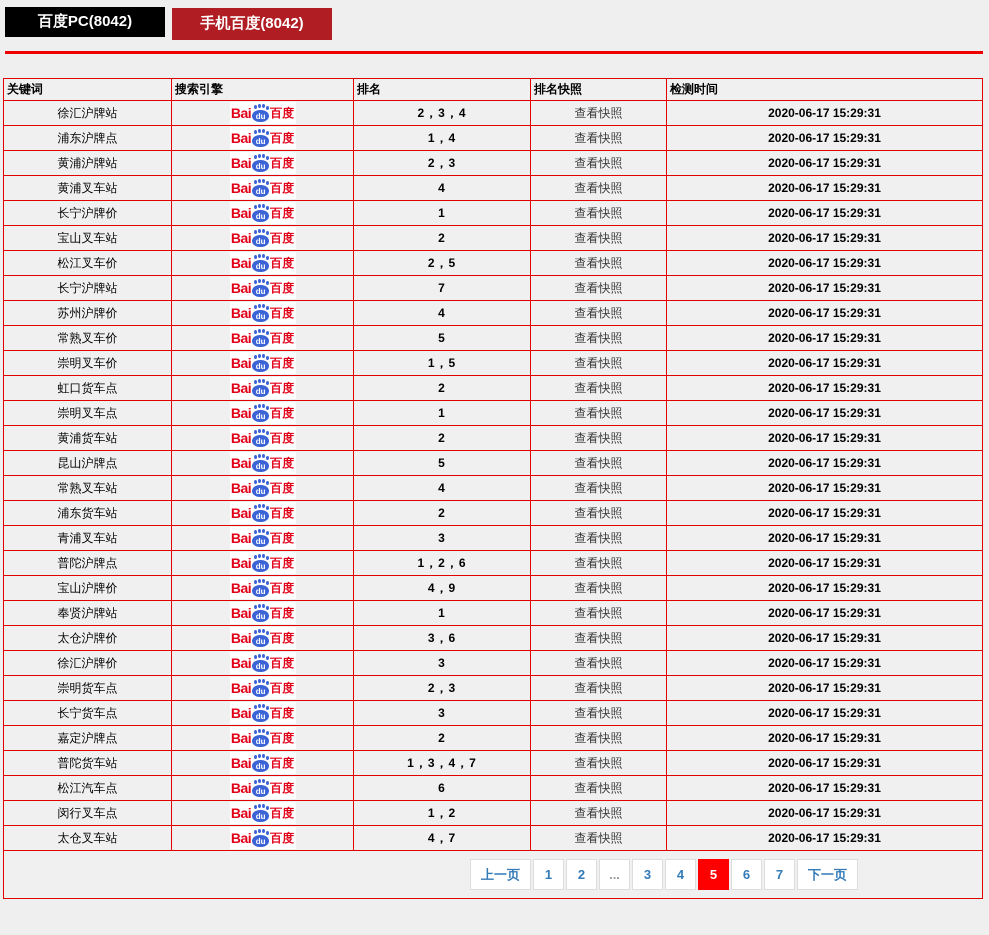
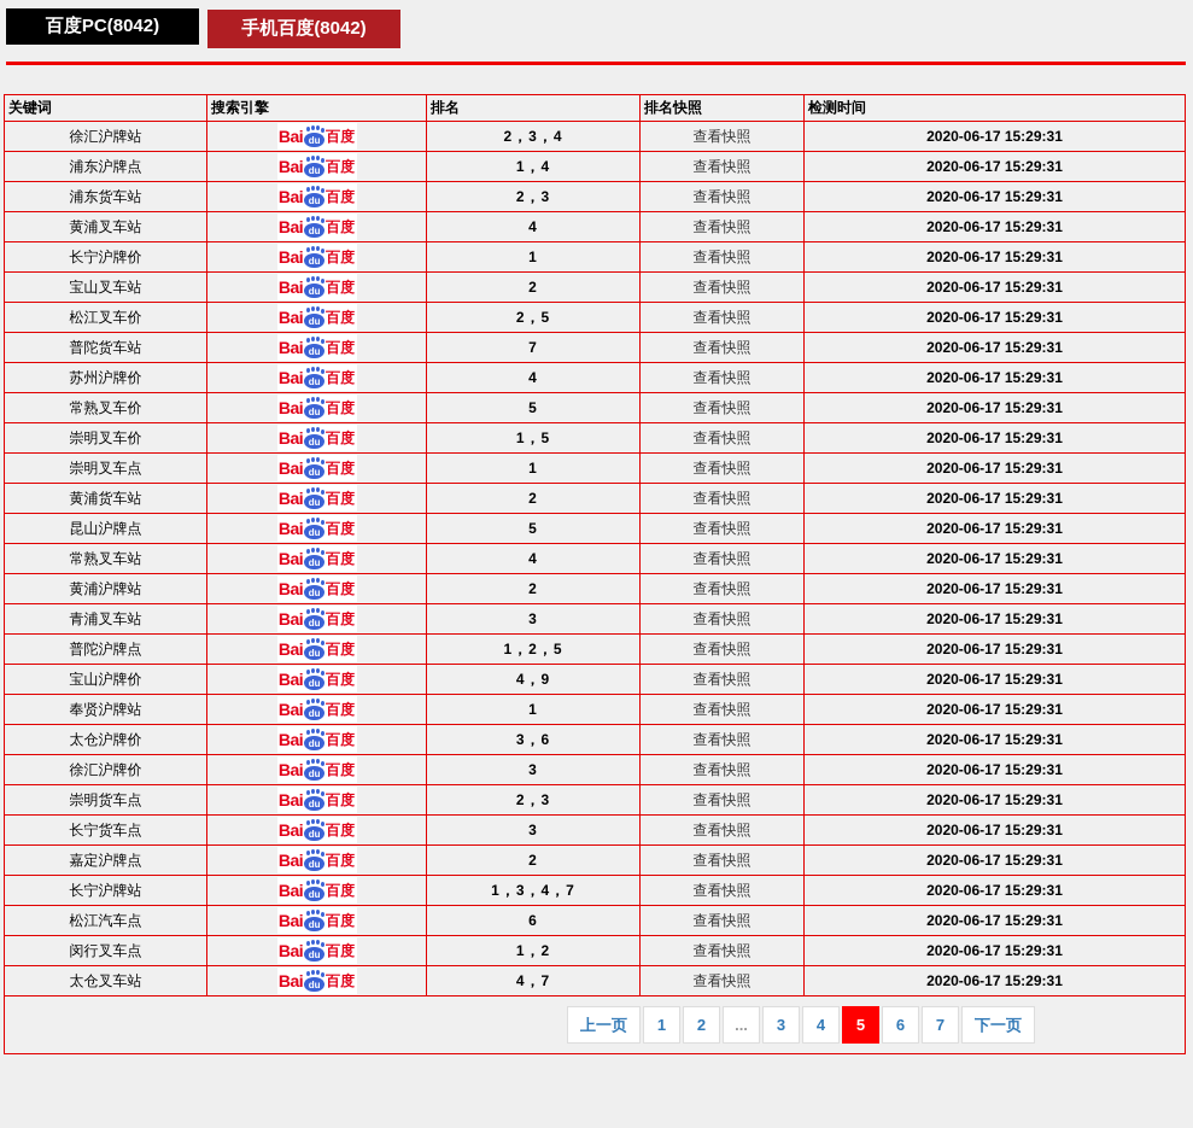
  百度PC(8042)
  手机百度(8042)
  关键词	搜索引擎	排名	排名快照	检测时间
  徐汇沪牌站	Bai du 百度	2，3，4	查看快照	2020-06-17 15:29:31
  浦东沪牌点	Bai du 百度	1，4	查看快照	2020-06-17 15:29:31
- 黄浦沪牌站	Bai du 百度	2，3	查看快照	2020-06-17 15:29:31
+ 浦东货车站	Bai du 百度	2，3	查看快照	2020-06-17 15:29:31
  黄浦叉车站	Bai du 百度	4	查看快照	2020-06-17 15:29:31
  长宁沪牌价	Bai du 百度	1	查看快照	2020-06-17 15:29:31
  宝山叉车站	Bai du 百度	2	查看快照	2020-06-17 15:29:31
  松江叉车价	Bai du 百度	2，5	查看快照	2020-06-17 15:29:31
- 长宁沪牌站	Bai du 百度	7	查看快照	2020-06-17 15:29:31
+ 普陀货车站	Bai du 百度	7	查看快照	2020-06-17 15:29:31
  苏州沪牌价	Bai du 百度	4	查看快照	2020-06-17 15:29:31
  常熟叉车价	Bai du 百度	5	查看快照	2020-06-17 15:29:31
  崇明叉车价	Bai du 百度	1，5	查看快照	2020-06-17 15:29:31
- 虹口货车点	Bai du 百度	2	查看快照	2020-06-17 15:29:31
  崇明叉车点	Bai du 百度	1	查看快照	2020-06-17 15:29:31
  黄浦货车站	Bai du 百度	2	查看快照	2020-06-17 15:29:31
  昆山沪牌点	Bai du 百度	5	查看快照	2020-06-17 15:29:31
  常熟叉车站	Bai du 百度	4	查看快照	2020-06-17 15:29:31
- 浦东货车站	Bai du 百度	2	查看快照	2020-06-17 15:29:31
+ 黄浦沪牌站	Bai du 百度	2	查看快照	2020-06-17 15:29:31
  青浦叉车站	Bai du 百度	3	查看快照	2020-06-17 15:29:31
- 普陀沪牌点	Bai du 百度	1，2，6	查看快照	2020-06-17 15:29:31
+ 普陀沪牌点	Bai du 百度	1，2，5	查看快照	2020-06-17 15:29:31
  宝山沪牌价	Bai du 百度	4，9	查看快照	2020-06-17 15:29:31
  奉贤沪牌站	Bai du 百度	1	查看快照	2020-06-17 15:29:31
  太仓沪牌价	Bai du 百度	3，6	查看快照	2020-06-17 15:29:31
  徐汇沪牌价	Bai du 百度	3	查看快照	2020-06-17 15:29:31
  崇明货车点	Bai du 百度	2，3	查看快照	2020-06-17 15:29:31
  长宁货车点	Bai du 百度	3	查看快照	2020-06-17 15:29:31
  嘉定沪牌点	Bai du 百度	2	查看快照	2020-06-17 15:29:31
- 普陀货车站	Bai du 百度	1，3，4，7	查看快照	2020-06-17 15:29:31
+ 长宁沪牌站	Bai du 百度	1，3，4，7	查看快照	2020-06-17 15:29:31
  松江汽车点	Bai du 百度	6	查看快照	2020-06-17 15:29:31
  闵行叉车点	Bai du 百度	1，2	查看快照	2020-06-17 15:29:31
  太仓叉车站	Bai du 百度	4，7	查看快照	2020-06-17 15:29:31
  上一页 1 2 ... 3 4 5 6 7 下一页
